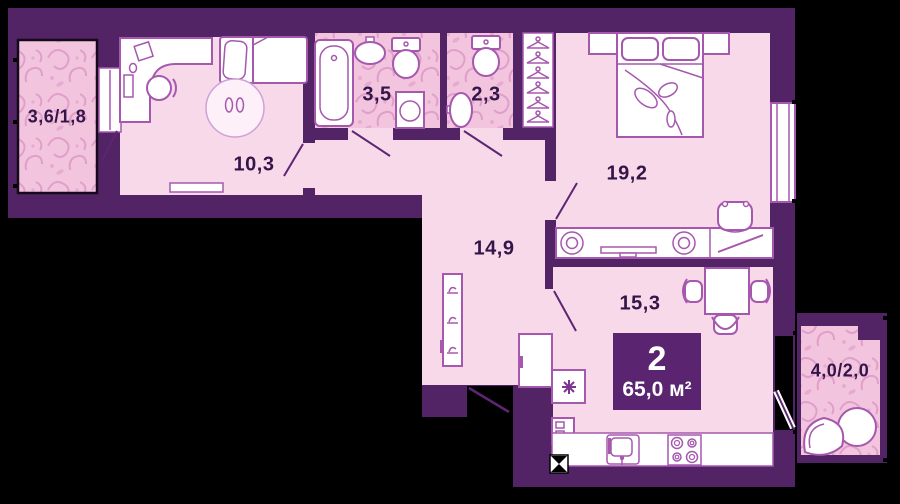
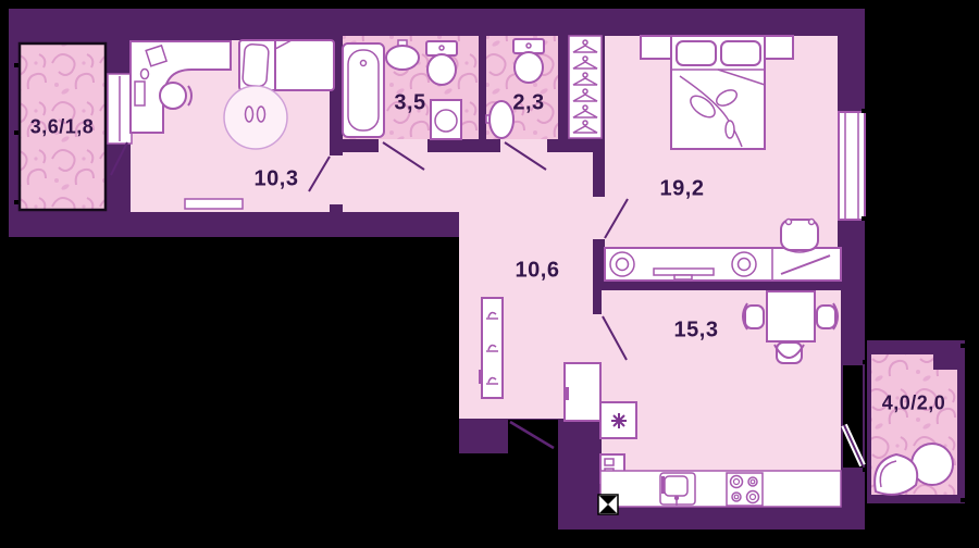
  3,6/1,8
  10,3
  3,5
  2,3
  19,2
- 14,9
+ 10,6
  15,3
  4,0/2,0
- 2
- 65,0 м²
